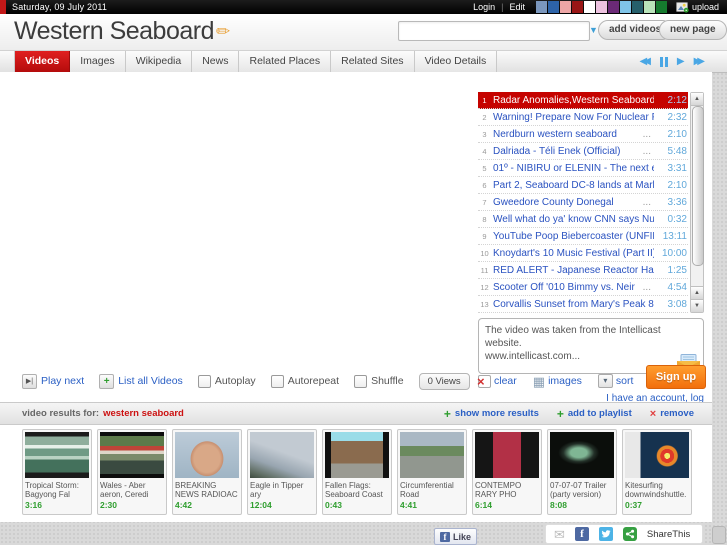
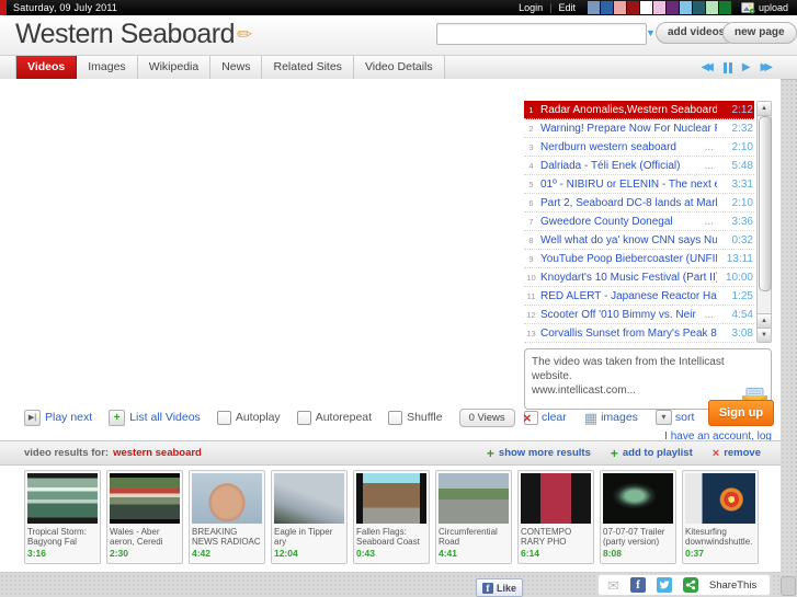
  Saturday, 09 July 2011
  Login
  |
  Edit
  upload
  Western Seaboard✏
  ▼
  add video
  new page
  Videos
  Images
  Wikipedia
  News
- Related Places
  Related Sites
  Video Details
  ◀◀
  ▶
  ▶▶
  1
  Radar Anomalies,Western Seaboard
  2:12
  2
  Warning! Prepare Now For Nuclear
  2:32
  3
  Nerdburn western seaboard
  ...
  2:10
  4
  Dalriada - Téli Enek (Official)
  ...
  5:48
  5
  01º - NIBIRU or ELENIN - The next
  3:31
  6
  Part 2, Seaboard DC-8 lands at Mar
  2:10
  7
  Gweedore County Donegal
  ...
  3:36
  8
  Well what do ya' know CNN says Nu
  0:32
  9
  YouTube Poop Biebercoaster (UNFI
  13:11
  10
  Knoydart's 10 Music Festival (Part II
  10:00
  11
  RED ALERT - Japanese Reactor Ha
  1:25
  12
  Scooter Off '010 Bimmy vs. Neir
  ...
  4:54
  13
  Corvallis Sunset from Mary's Peak 8
  3:08
  The video was taken from the Intellicast website.
  www.intellicast.com...
  Play next
  +
  List all Videos
  Autoplay
  Autorepeat
  Shuffle
  0 Views
  ×
  clear
  ▦
  images
  ▾
  sort
  Sign up
  I have an account, log
  video results for:
  western seaboard
  +
  show more results
  +
  add to playlist
  ×
  remove
  Tropical Storm: Bagyong Fal
  3:16
  Wales - Aber aeron, Ceredi
  2:30
  BREAKING NEWS RADIOAC
  4:42
  Eagle in Tipper ary
  12:04
  Fallen Flags: Seaboard Coast
  0:43
  Circumferential Road
  4:41
  CONTEMPO RARY PHO
  6:14
  07-07-07 Trailer (party version)
  8:08
  Kitesurfing downwindshuttle.
  0:37
  f
  Like
  ✉
  f
  ShareThis
